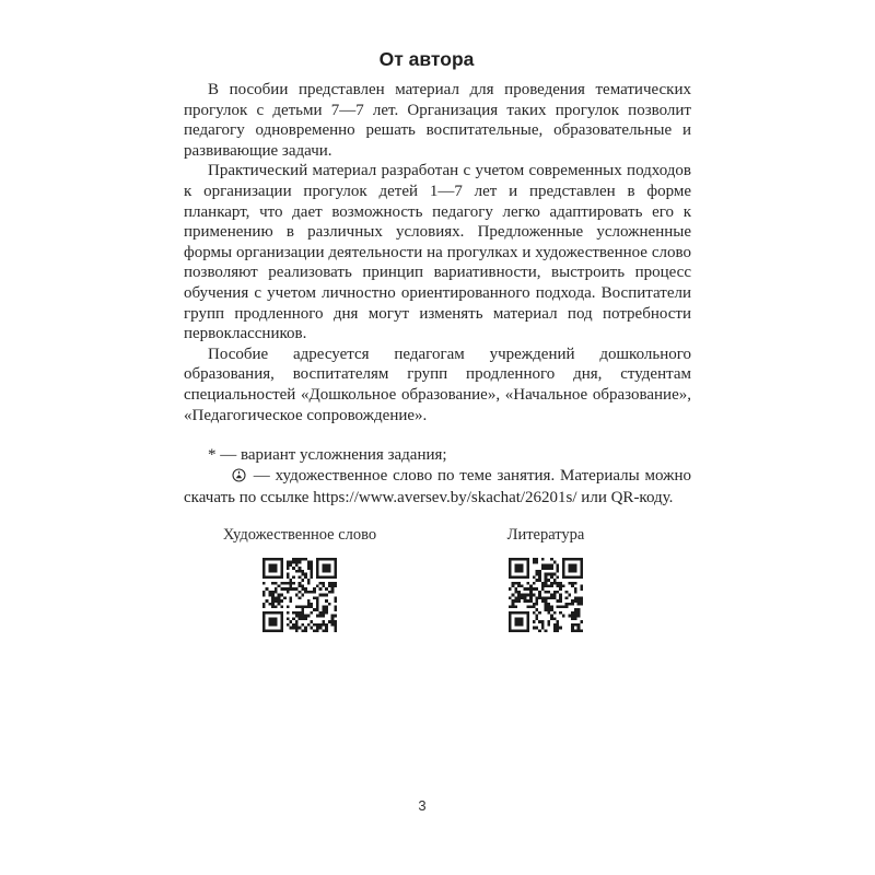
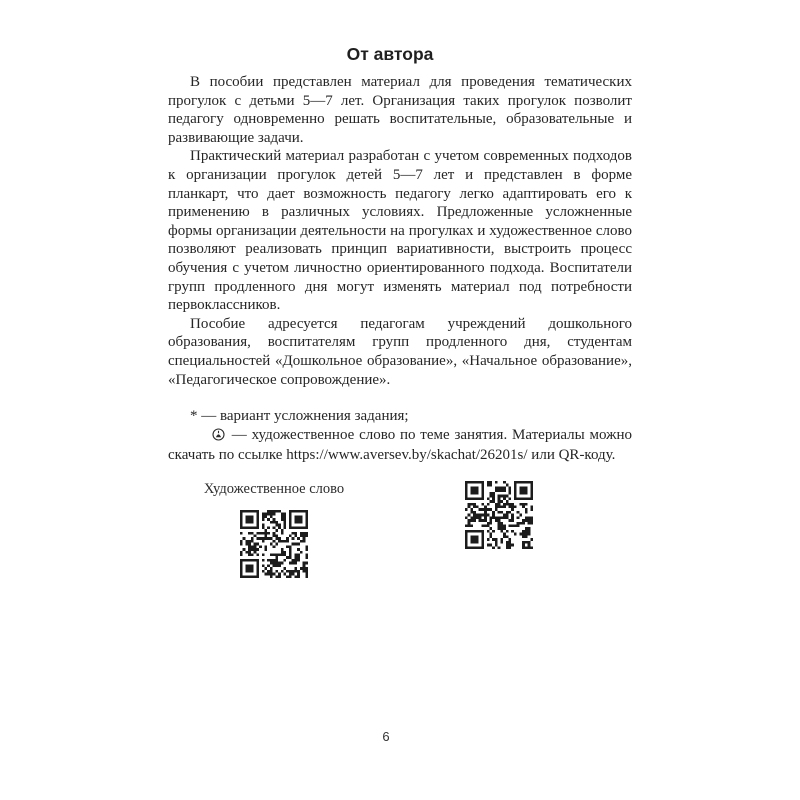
  От автора
- В пособии представлен материал для проведения тематических прогулок с детьми 7—7 лет. Организация таких прогулок позволит педагогу одновременно решать воспитательные, образовательные и развивающие задачи.
+ В пособии представлен материал для проведения тематических прогулок с детьми 5—7 лет. Организация таких прогулок позволит педагогу одновременно решать воспитательные, образовательные и развивающие задачи.
- Практический материал разработан с учетом современных подходов к организации прогулок детей 1—7 лет и представлен в форме планкарт, что дает возможность педагогу легко адаптировать его к применению в различных условиях. Предложенные усложненные формы организации деятельности на прогулках и художественное слово позволяют реализовать принцип вариативности, выстроить процесс обучения с учетом личностно ориентированного подхода. Воспитатели групп продленного дня могут изменять материал под потребности первоклассников.
+ Практический материал разработан с учетом современных подходов к организации прогулок детей 5—7 лет и представлен в форме планкарт, что дает возможность педагогу легко адаптировать его к применению в различных условиях. Предложенные усложненные формы организации деятельности на прогулках и художественное слово позволяют реализовать принцип вариативности, выстроить процесс обучения с учетом личностно ориентированного подхода. Воспитатели групп продленного дня могут изменять материал под потребности первоклассников.
  Пособие адресуется педагогам учреждений дошкольного образования, воспитателям групп продленного дня, студентам специальностей «Дошкольное образование», «Начальное образование», «Педагогическое сопровождение».
  * — вариант усложнения задания;
  — художественное слово по теме занятия. Материалы можно скачать по ссылке https://www.aversev.by/skachat/26201s/ или QR-коду.
  Художественное слово
- Литература
- 3
+ 6
